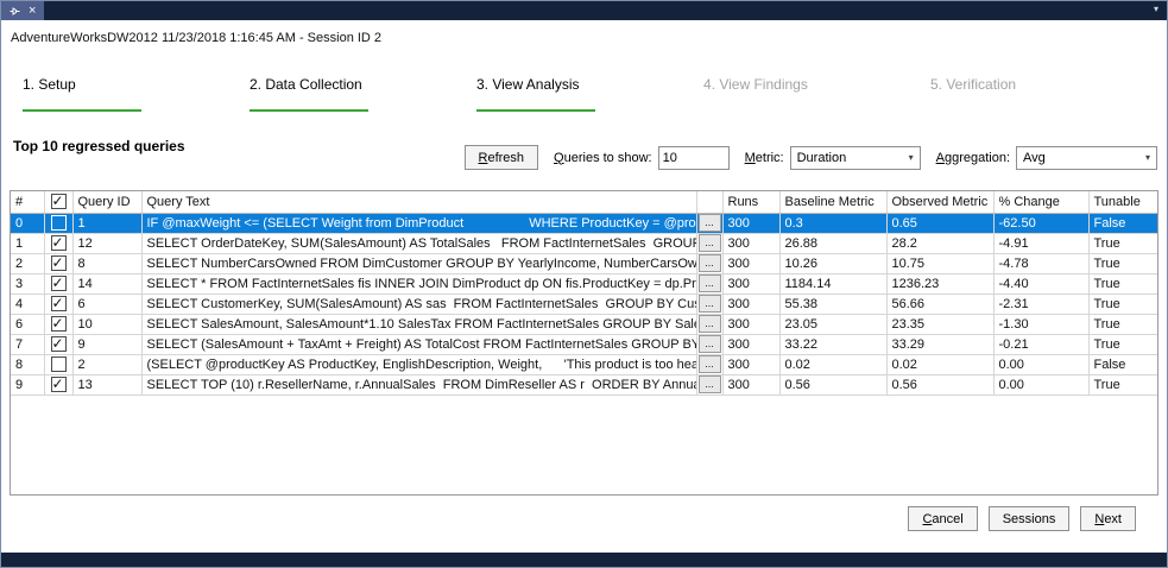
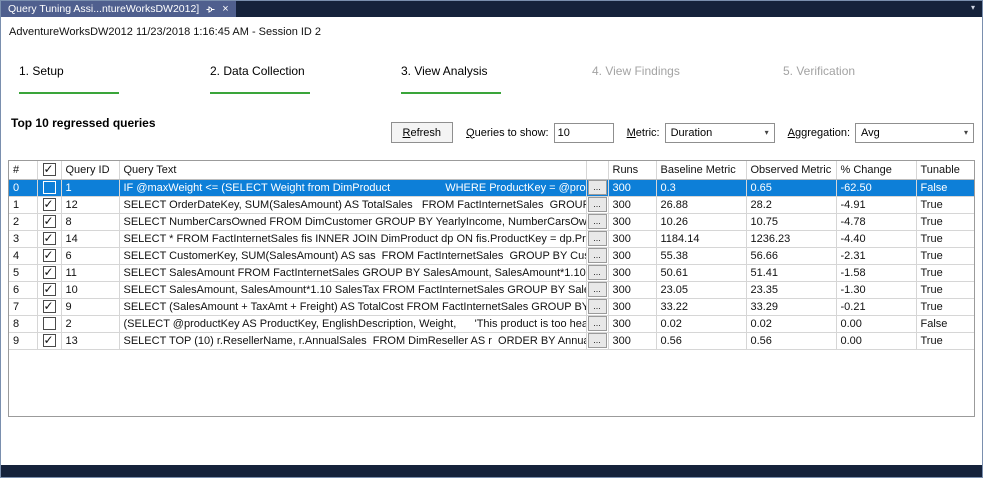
+ Query Tuning Assi...ntureWorksDW2012]
  ×
  ▾
  AdventureWorksDW2012 11/23/2018 1:16:45 AM - Session ID 2
  1. Setup
  2. Data Collection
  3. View Analysis
  4. View Findings
  5. Verification
  Top 10 regressed queries
  Refresh
  Queries to show:
  10
  Metric:
  Duration
  ▾
  Aggregation:
  Avg
  ▾
  #		Query ID	Query Text		Runs	Baseline Metric	Observed Metric	% Change	Tunable
  0		1	IF @maxWeight <= (SELECT Weight from DimProduct WHERE ProductKey = @pro	...	300	0.3	0.65	-62.50	False
  1		12	SELECT OrderDateKey, SUM(SalesAmount) AS TotalSales FROM FactInternetSales GROU	...	300	26.88	28.2	-4.91	True
  2		8	SELECT NumberCarsOwned FROM DimCustomer GROUP BY YearlyIncome, NumberCarsOw	...	300	10.26	10.75	-4.78	True
  3		14	SELECT * FROM FactInternetSales fis INNER JOIN DimProduct dp ON fis.ProductKey = dp.Pr	...	300	1184.14	1236.23	-4.40	True
  4		6	SELECT CustomerKey, SUM(SalesAmount) AS sas FROM FactInternetSales GROUP BY Cu	...	300	55.38	56.66	-2.31	True
+ 5		11	SELECT SalesAmount FROM FactInternetSales GROUP BY SalesAmount, SalesAmount*1.10	...	300	50.61	51.41	-1.58	True
  6		10	SELECT SalesAmount, SalesAmount*1.10 SalesTax FROM FactInternetSales GROUP BY Sal	...	300	23.05	23.35	-1.30	True
  7		9	SELECT (SalesAmount + TaxAmt + Freight) AS TotalCost FROM FactInternetSales GROUP BY	...	300	33.22	33.29	-0.21	True
  8		2	(SELECT @productKey AS ProductKey, EnglishDescription, Weight, 'This product is too hea	...	300	0.02	0.02	0.00	False
  9		13	SELECT TOP (10) r.ResellerName, r.AnnualSales FROM DimReseller AS r ORDER BY Annu	...	300	0.56	0.56	0.00	True
- Cancel
- Sessions
- Next
